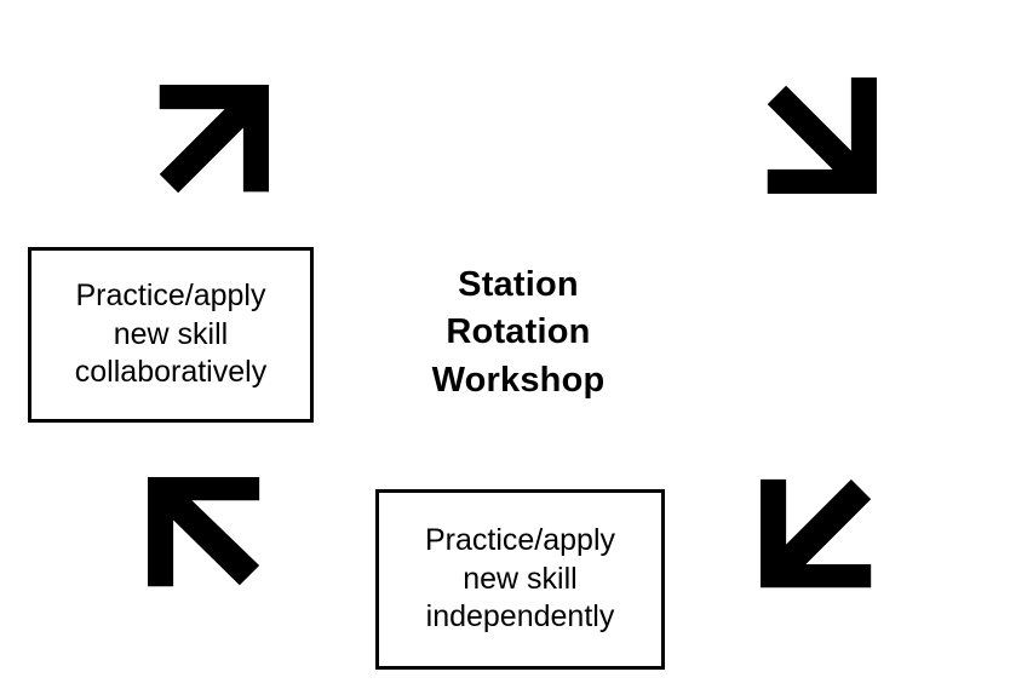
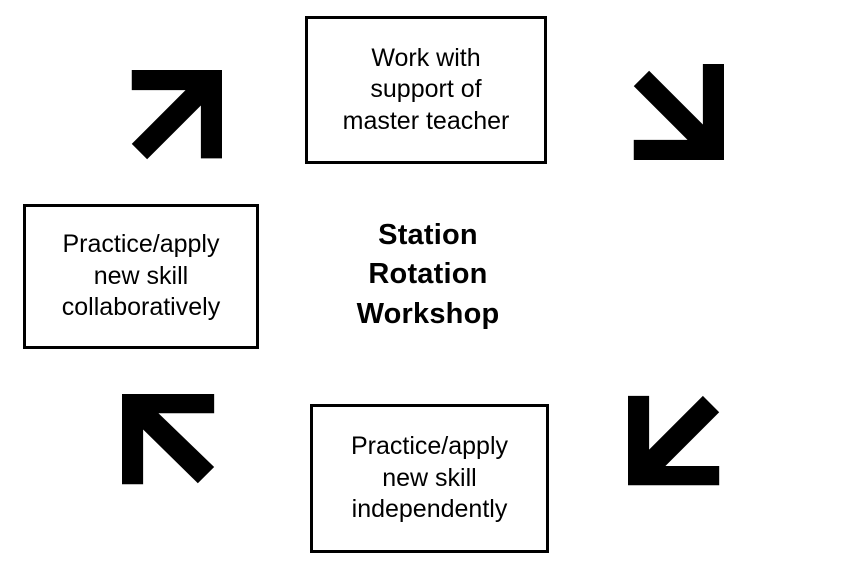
+ Work with
+ support of
+ master teacher
  Practice/apply
  new skill
  collaboratively
  Practice/apply
  new skill
  independently
  Station
  Rotation
  Workshop
